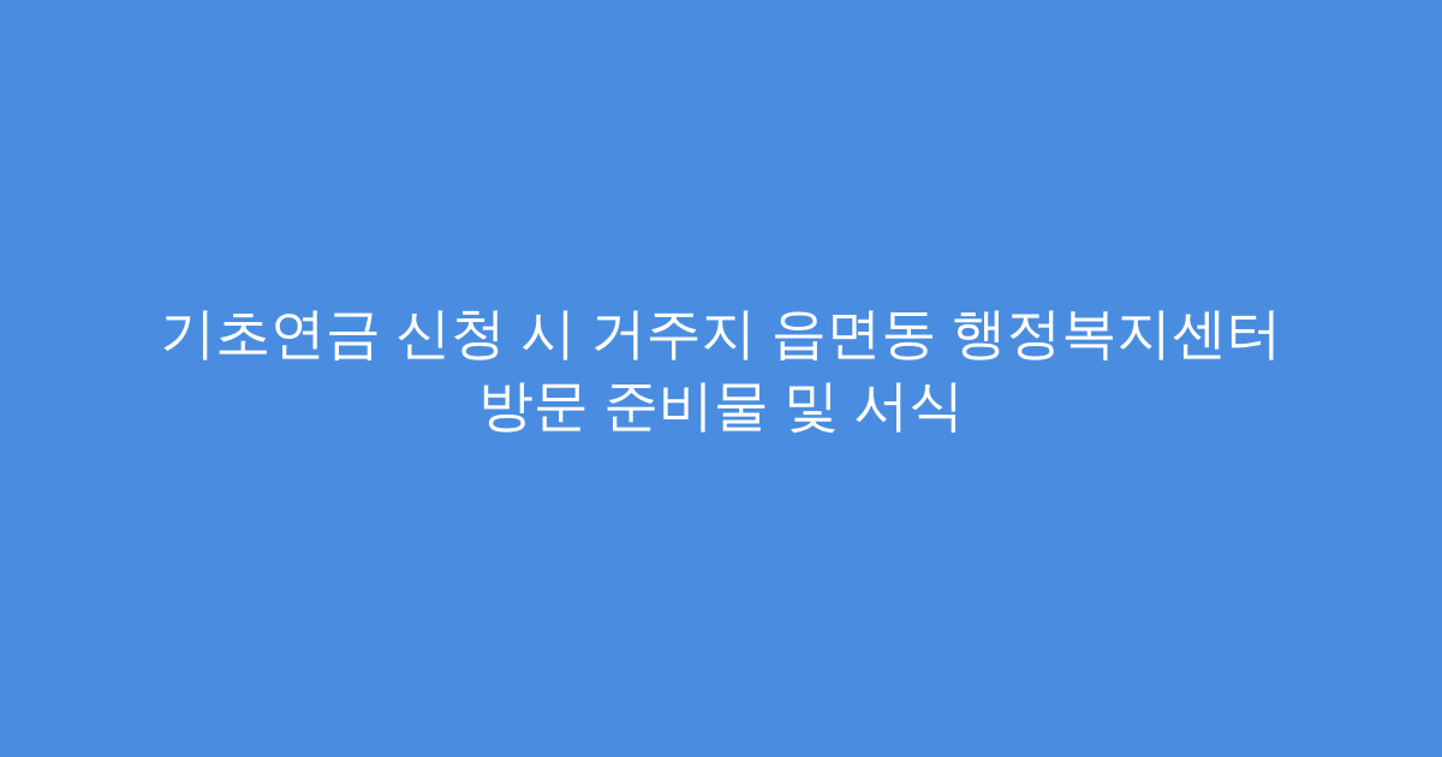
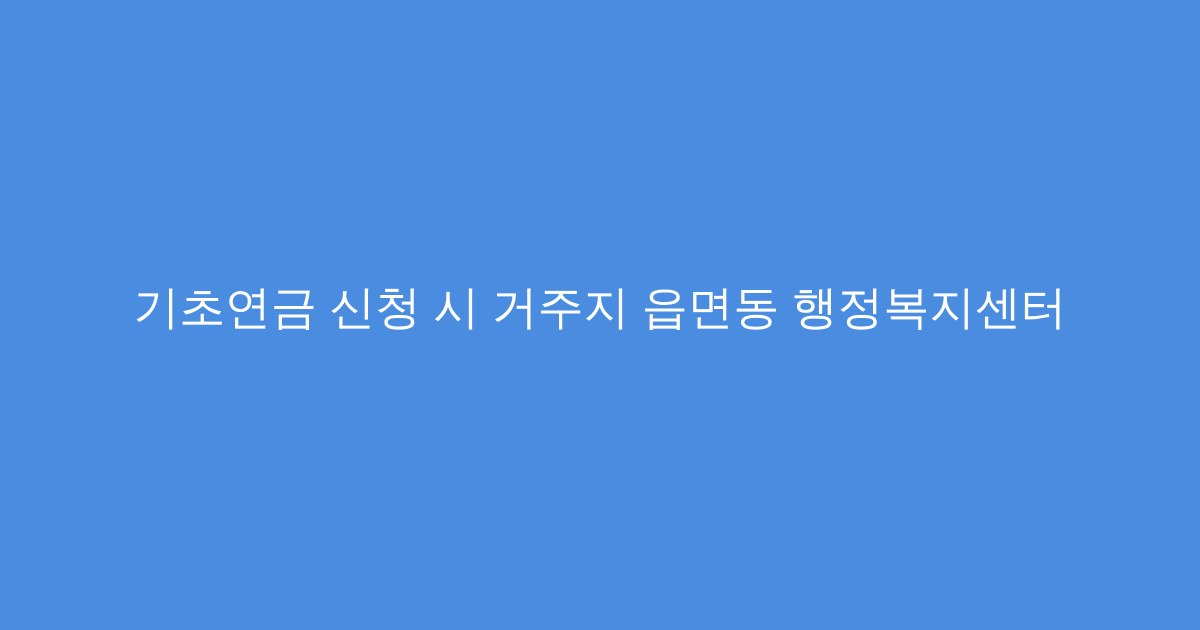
  기초연금 신청 시 거주지 읍면동 행정복지센터
- 방문 준비물 및 서식
